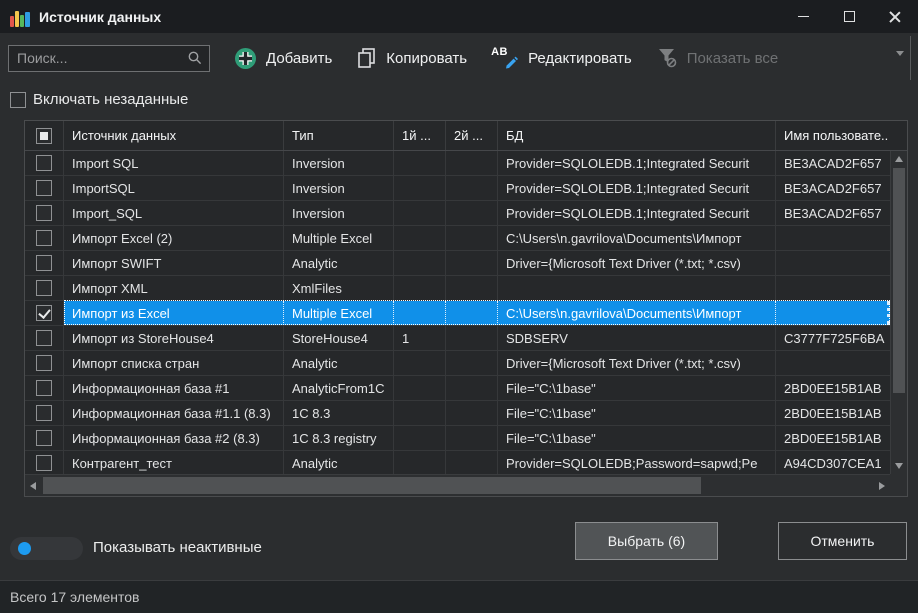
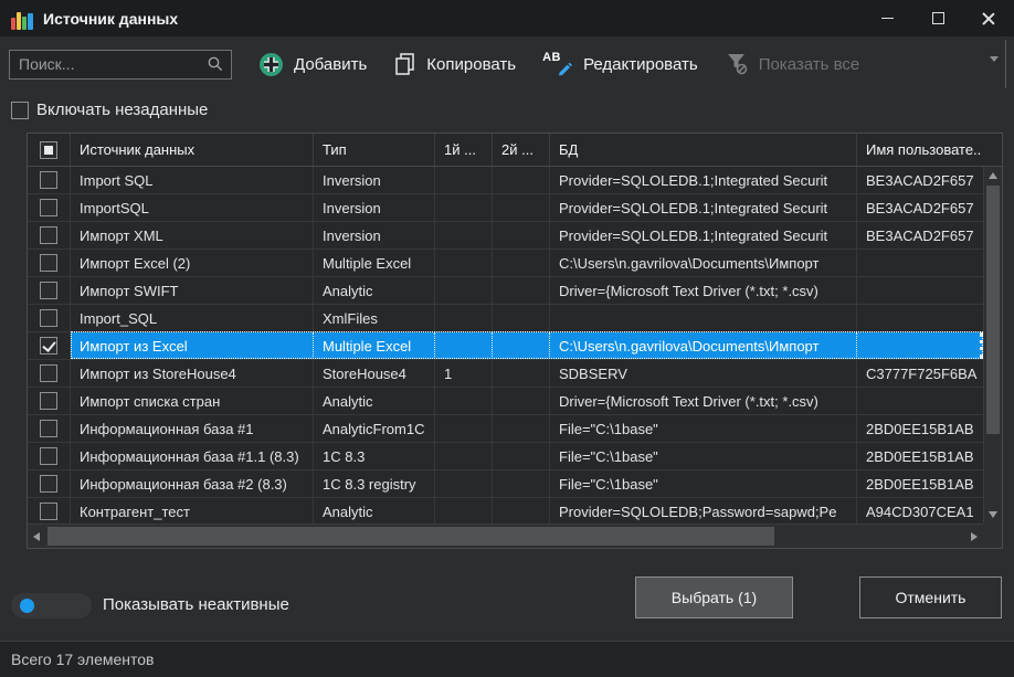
  Источник данных
  Поиск...
  Добавить
  Копировать
  AB
  Редактировать
  Показать все
  Включать незаданные
  Источник данных
  Тип
  1й ...
  2й ...
  БД
  Имя пользовате..
  Import SQL
  Inversion
  Provider=SQLOLEDB.1;Integrated Securit
  BE3ACAD2F657
  ImportSQL
  Inversion
  Provider=SQLOLEDB.1;Integrated Securit
  BE3ACAD2F657
- Import_SQL
+ Импорт XML
  Inversion
  Provider=SQLOLEDB.1;Integrated Securit
  BE3ACAD2F657
  Импорт Excel (2)
  Multiple Excel
  C:\Users\n.gavrilova\Documents\Импорт
  Импорт SWIFT
  Analytic
  Driver={Microsoft Text Driver (*.txt; *.csv)
- Импорт XML
+ Import_SQL
  XmlFiles
  Импорт из Excel
  Multiple Excel
  C:\Users\n.gavrilova\Documents\Импорт
  Импорт из StoreHouse4
  StoreHouse4
  1
  SDBSERV
  C3777F725F6BA
  Импорт списка стран
  Analytic
  Driver={Microsoft Text Driver (*.txt; *.csv)
  Информационная база #1
  AnalyticFrom1C
  File="C:\1base"
  2BD0EE15B1AB
  Информационная база #1.1 (8.3)
  1C 8.3
  File="C:\1base"
  2BD0EE15B1AB
  Информационная база #2 (8.3)
  1C 8.3 registry
  File="C:\1base"
  2BD0EE15B1AB
  Контрагент_тест
  Analytic
  Provider=SQLOLEDB;Password=sapwd;Pe
  A94CD307CEA1
  Показывать неактивные
- Выбрать (6)
+ Выбрать (1)
  Отменить
  Всего 17 элементов
